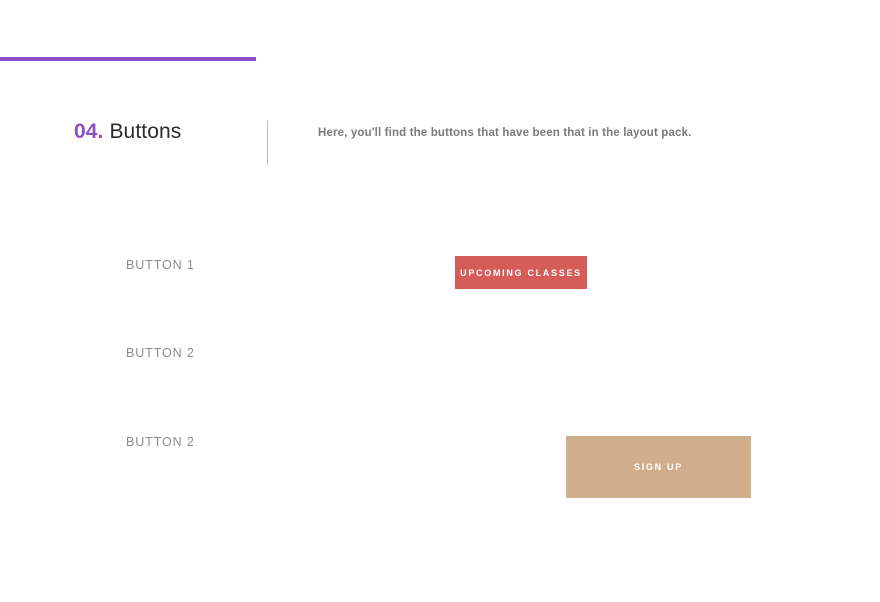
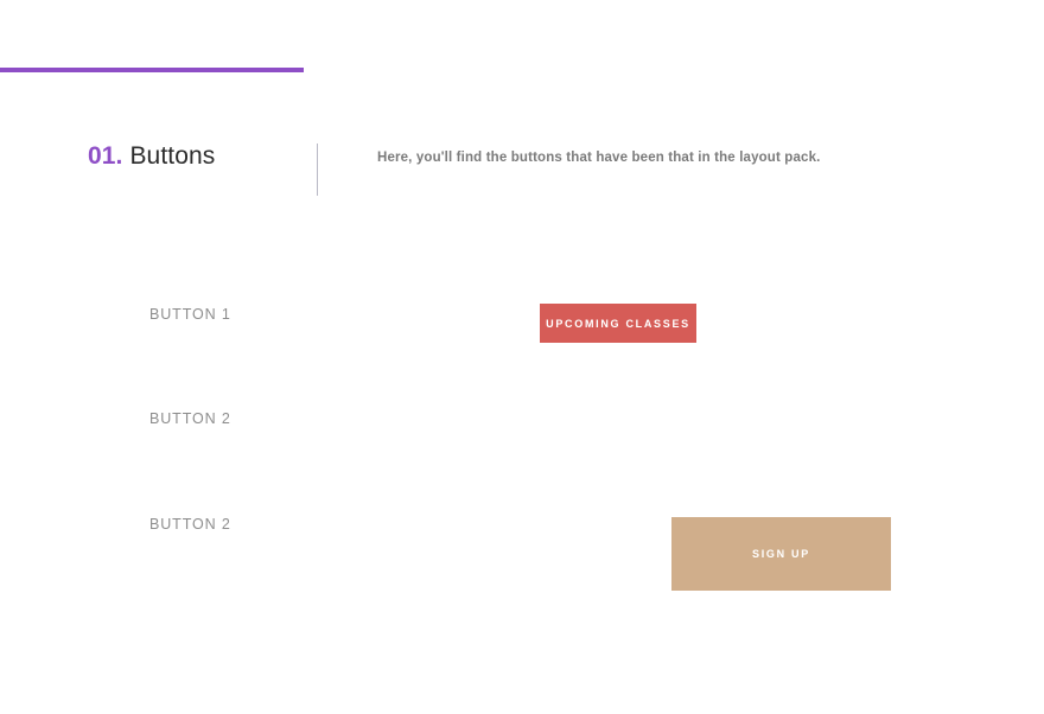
- 04. Buttons
+ 01. Buttons
  Here, you'll find the buttons that have been that in the layout pack.
  BUTTON 1
  UPCOMING CLASSES
  BUTTON 2
  BUTTON 2
  SIGN UP
